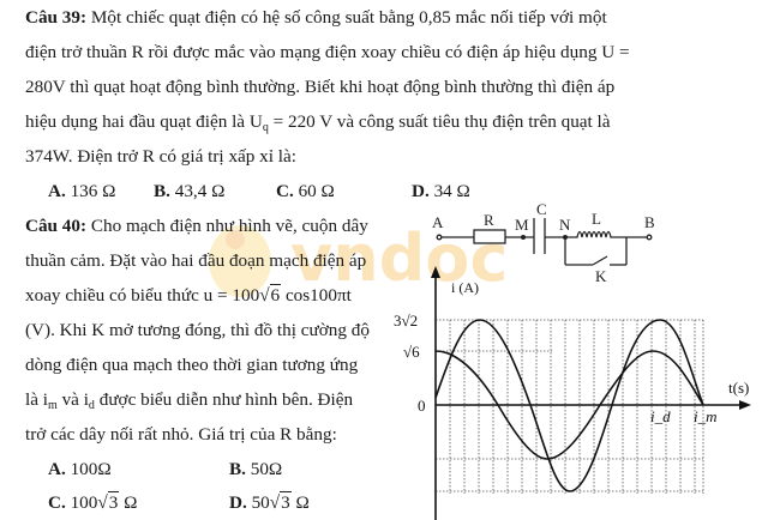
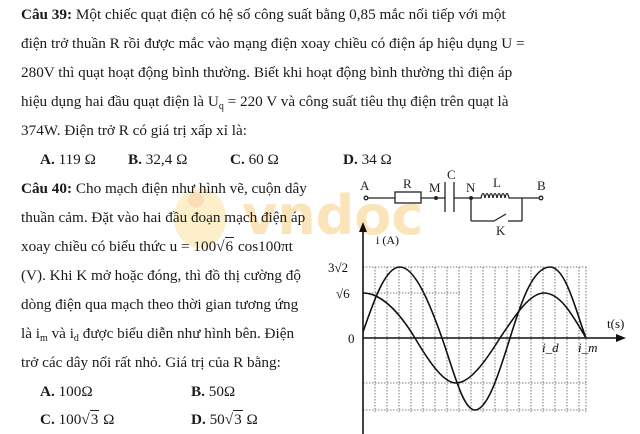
  vndoc
  Câu 39: Một chiếc quạt điện có hệ số công suất bằng 0,85 mắc nối tiếp với một
  điện trở thuần R rồi được mắc vào mạng điện xoay chiều có điện áp hiệu dụng U =
  280V thì quạt hoạt động bình thường. Biết khi hoạt động bình thường thì điện áp
  hiệu dụng hai đầu quạt điện là Uq = 220 V và công suất tiêu thụ điện trên quạt là
  374W. Điện trở R có giá trị xấp xỉ là:
- A. 136 Ω
+ A. 119 Ω
- B. 43,4 Ω
+ B. 32,4 Ω
  C. 60 Ω
  D. 34 Ω
  Câu 40: Cho mạch điện như hình vẽ, cuộn dây
  thuần cảm. Đặt vào hai đầu đoạn mạch điện áp
  xoay chiều có biểu thức u = 100√6 cos100πt
- (V). Khi K mở tương đóng, thì đồ thị cường độ
+ (V). Khi K mở hoặc đóng, thì đồ thị cường độ
  dòng điện qua mạch theo thời gian tương ứng
  là im và id được biểu diễn như hình bên. Điện
  trở các dây nối rất nhỏ. Giá trị của R bằng:
  A. 100Ω
  B. 50Ω
  C. 100√3 Ω
  D. 50√3 Ω
  A
  R
  M
  C
  N
  L
  B
  K
  i (A)
  3√2
  √6
  0
  t(s)
  i_d
  i_m
